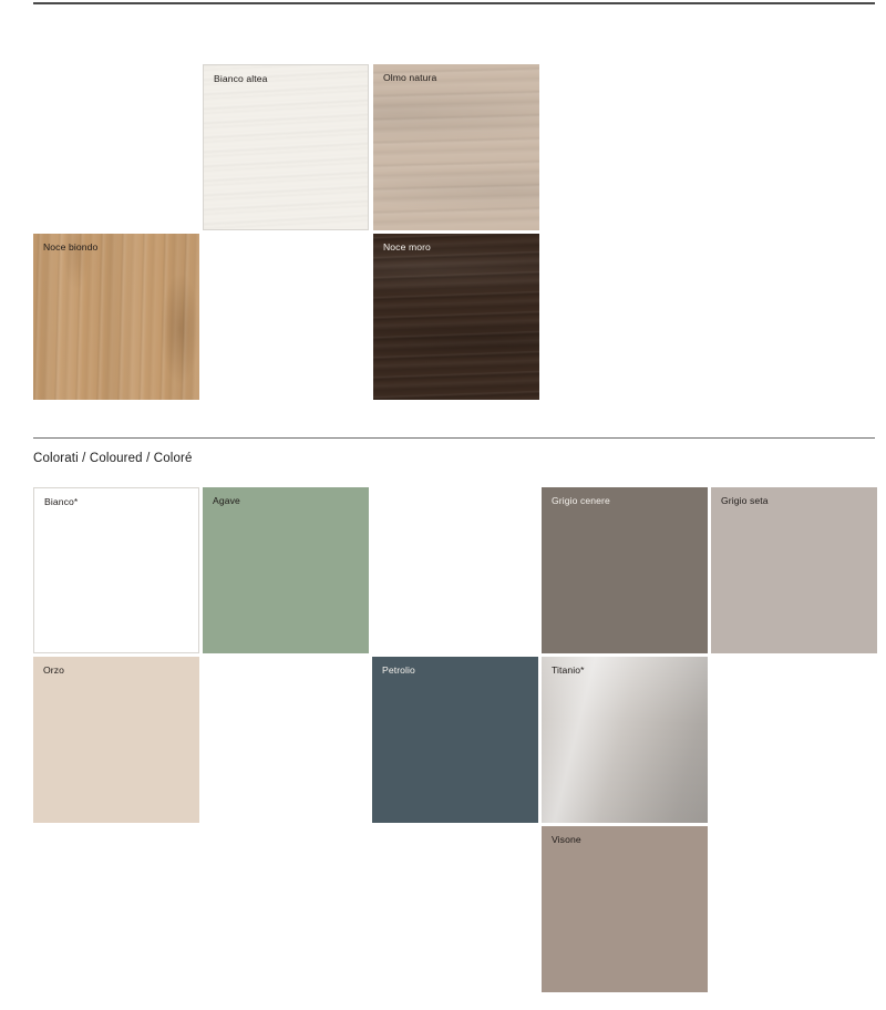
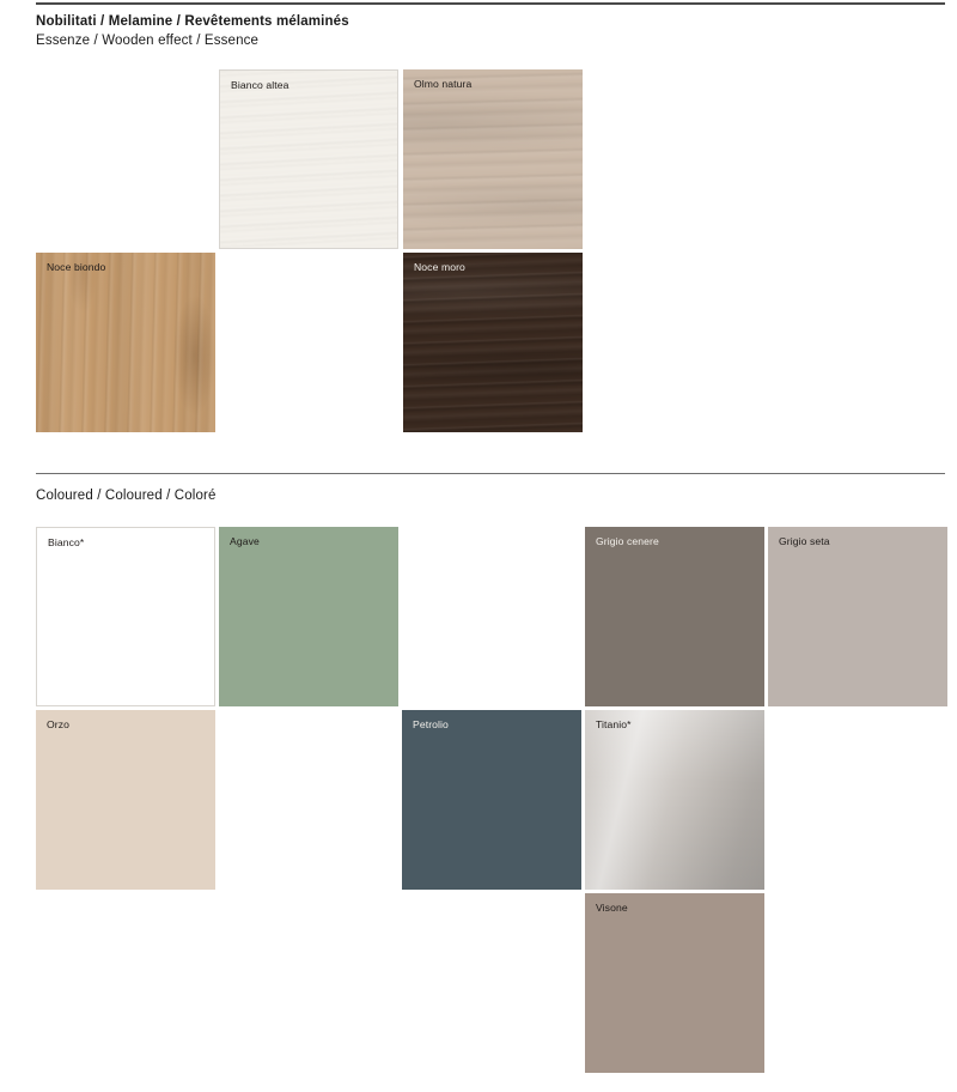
+ Nobilitati / Melamine / Revêtements mélaminés
+ Essenze / Wooden effect / Essence
  Bianco altea
  Olmo natura
  Noce biondo
  Noce moro
- Colorati / Coloured / Coloré
+ Coloured / Coloured / Coloré
  Bianco*
  Agave
  Grigio cenere
  Grigio seta
  Orzo
  Petrolio
  Titanio*
  Visone
